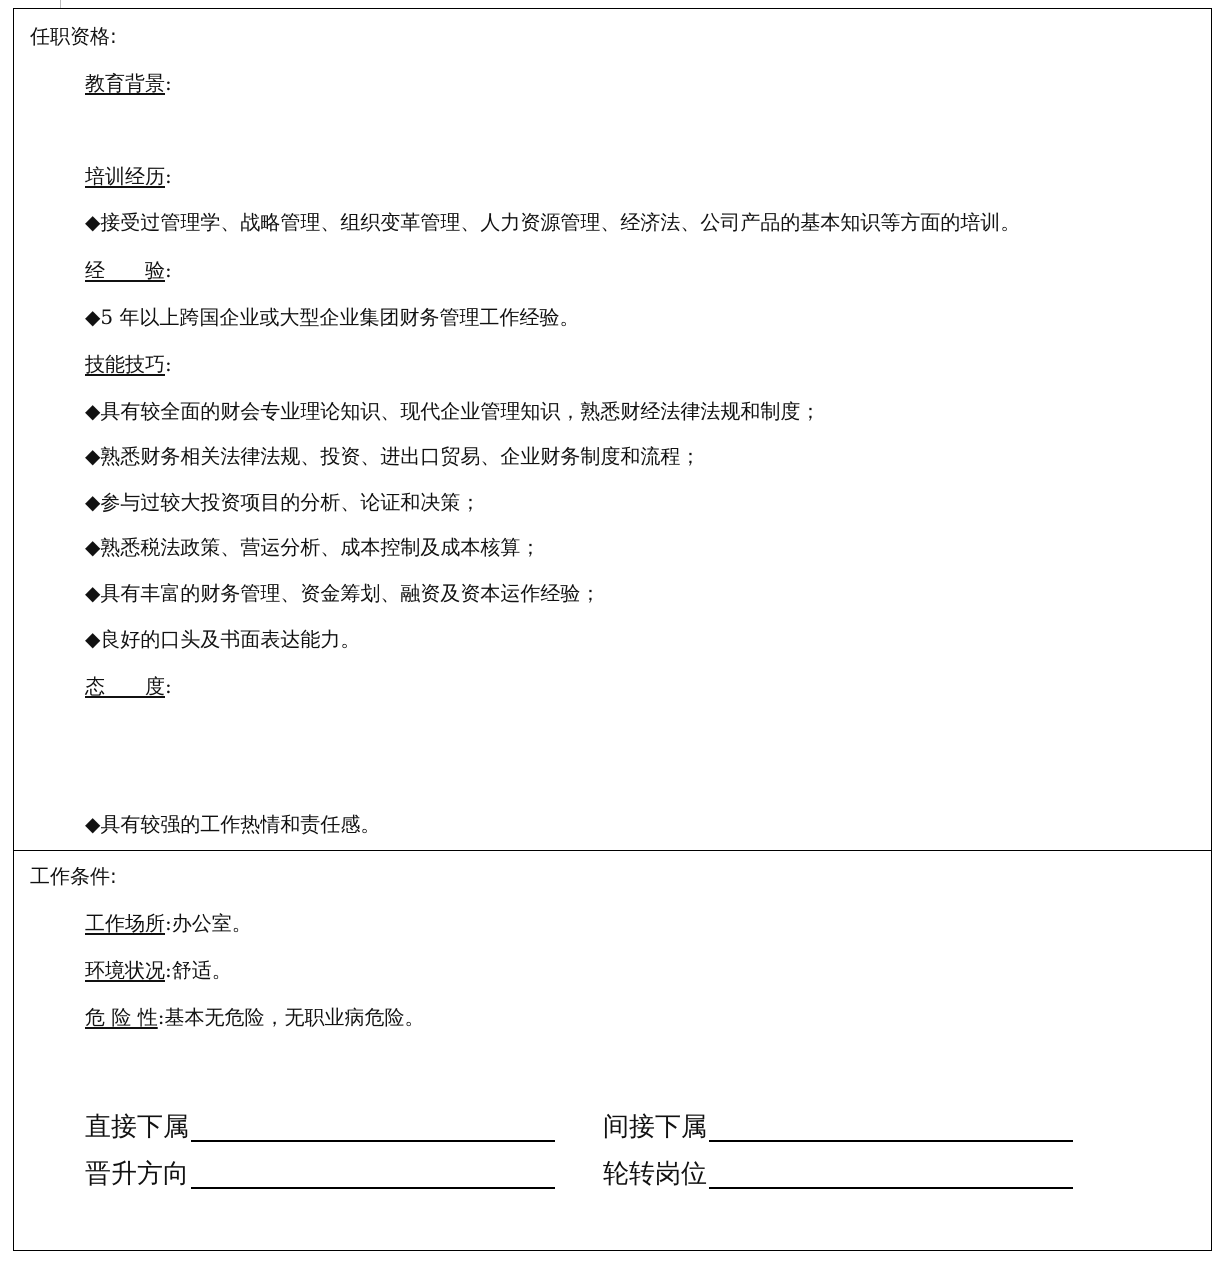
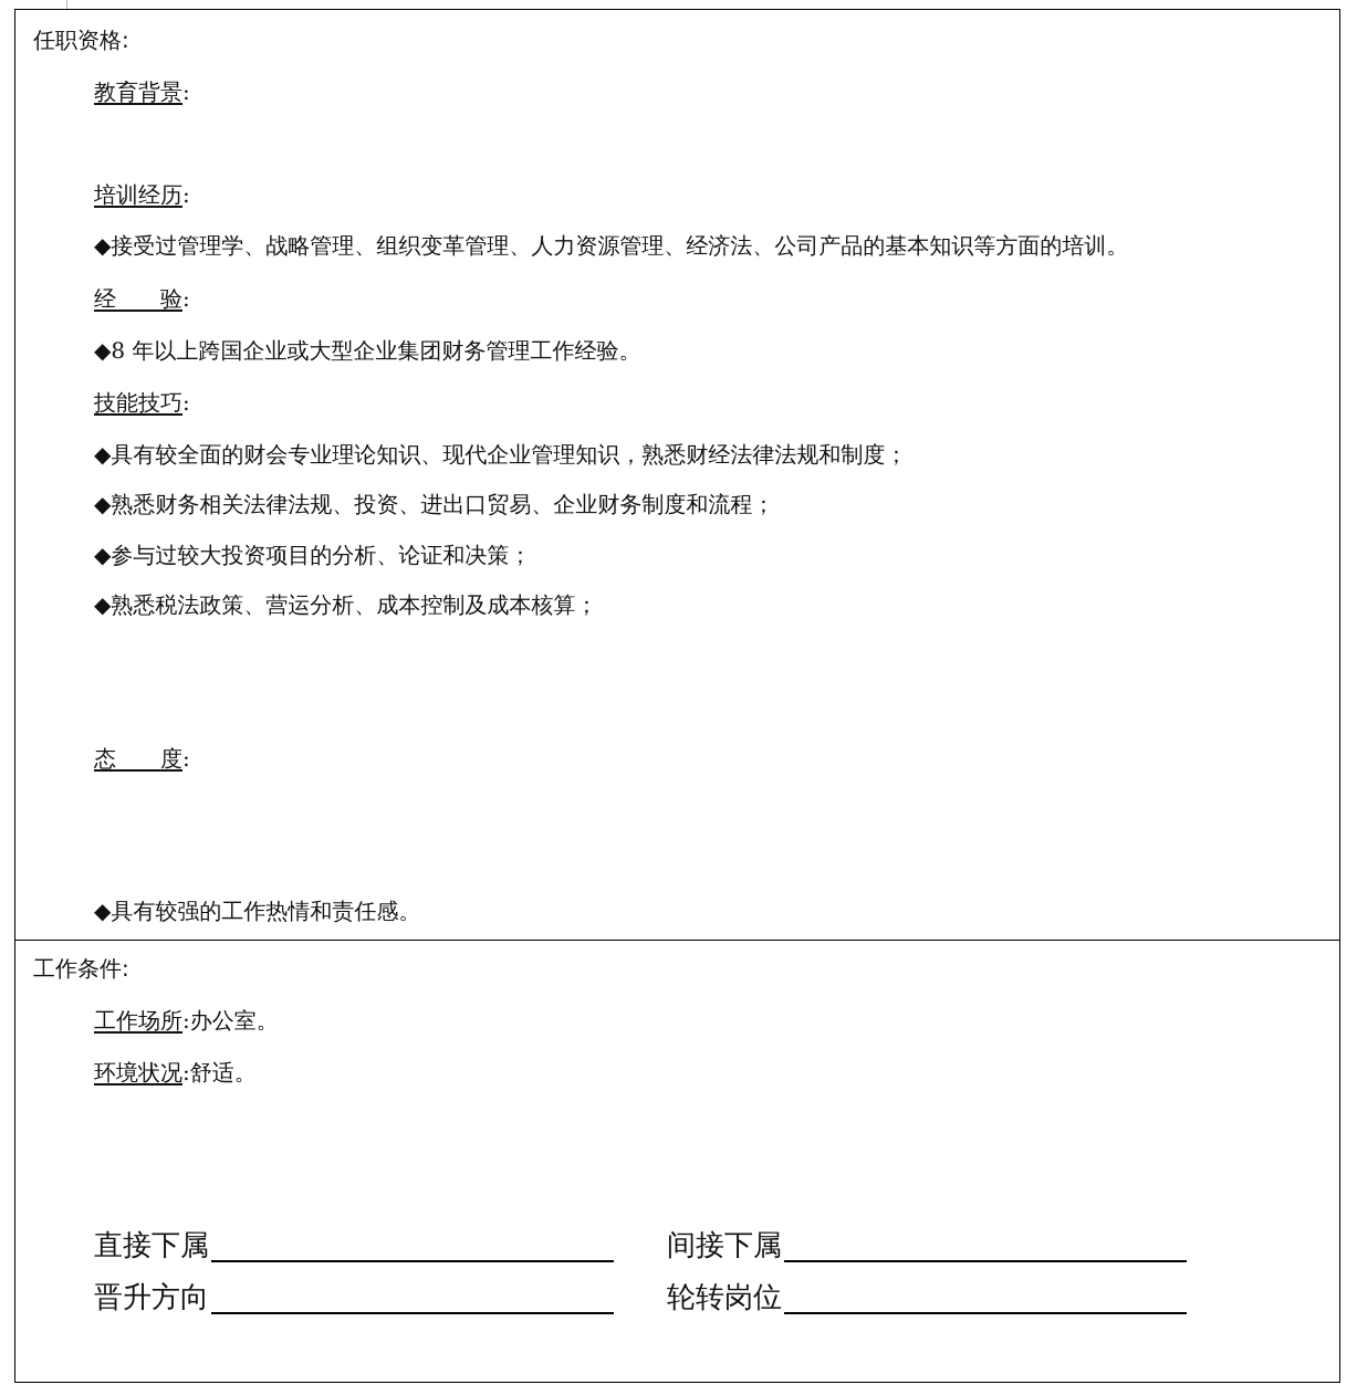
  任职资格:
  教育背景:
  培训经历:
  ◆接受过管理学、战略管理、组织变革管理、人力资源管理、经济法、公司产品的基本知识等方面的培训。
  经 验:
- ◆5 年以上跨国企业或大型企业集团财务管理工作经验。
+ ◆8 年以上跨国企业或大型企业集团财务管理工作经验。
  技能技巧:
  ◆具有较全面的财会专业理论知识、现代企业管理知识，熟悉财经法律法规和制度；
  ◆熟悉财务相关法律法规、投资、进出口贸易、企业财务制度和流程；
  ◆参与过较大投资项目的分析、论证和决策；
  ◆熟悉税法政策、营运分析、成本控制及成本核算；
- ◆具有丰富的财务管理、资金筹划、融资及资本运作经验；
- ◆良好的口头及书面表达能力。
  态 度:
  ◆具有较强的工作热情和责任感。
  工作条件:
  工作场所:办公室。
  环境状况:舒适。
- 危 险 性:基本无危险，无职业病危险。
  直接下属
  间接下属
  晋升方向
  轮转岗位
